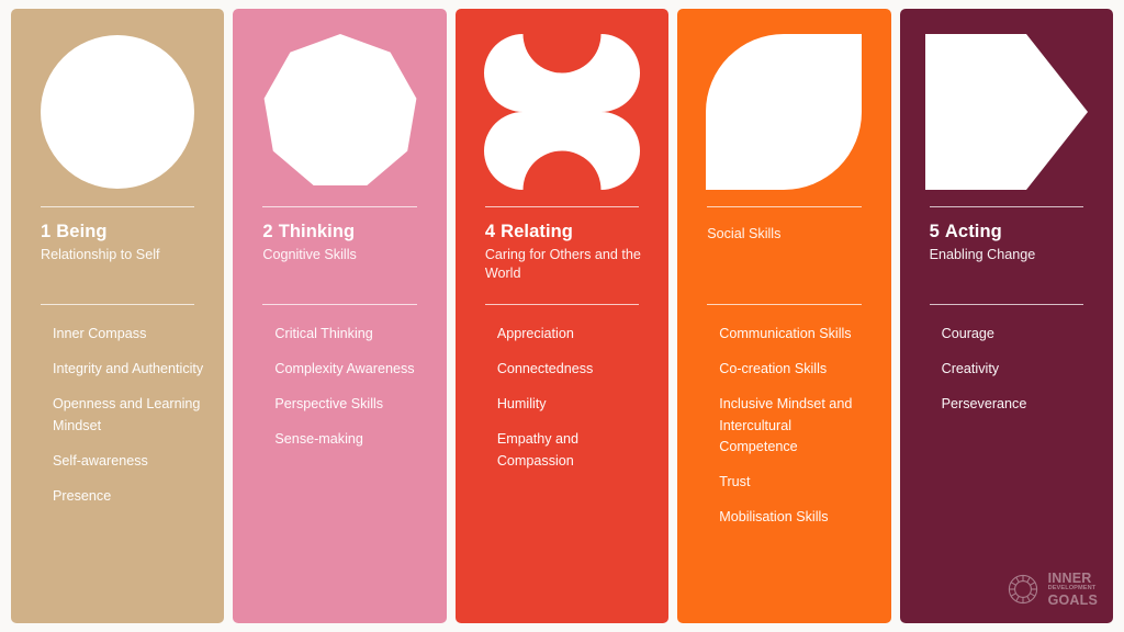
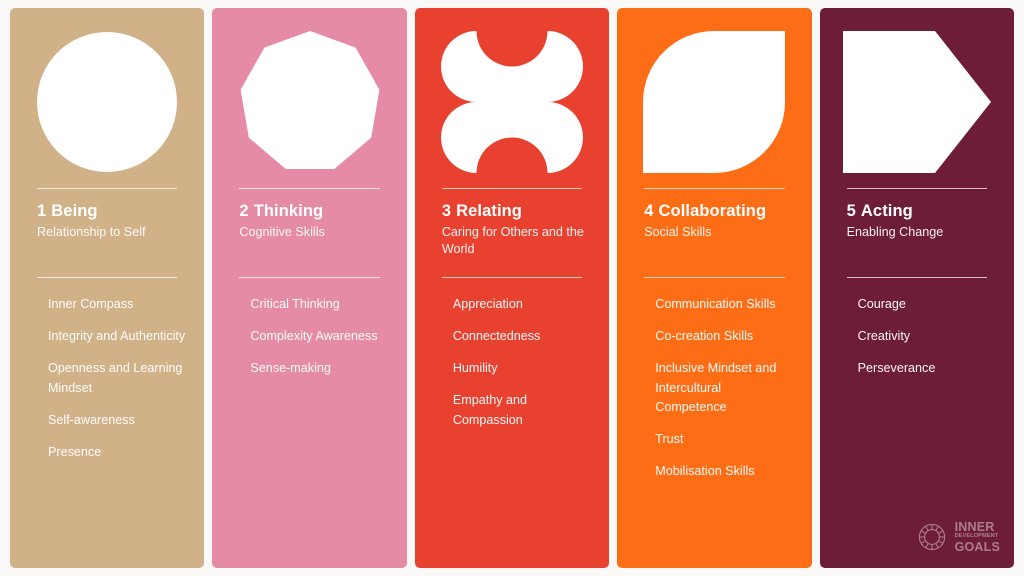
  1 Being
  Relationship to Self
  Inner Compass
  Integrity and Authenticity
  Openness and Learning Mindset
  Self-awareness
  Presence
  2 Thinking
  Cognitive Skills
  Critical Thinking
  Complexity Awareness
- Perspective Skills
  Sense-making
- 4 Relating
+ 3 Relating
  Caring for Others and the World
  Appreciation
  Connectedness
  Humility
  Empathy and Compassion
+ 4 Collaborating
  Social Skills
  Communication Skills
  Co-creation Skills
  Inclusive Mindset and Intercultural Competence
  Trust
  Mobilisation Skills
  5 Acting
  Enabling Change
  Courage
  Creativity
  Perseverance
  INNER
  GOALS
